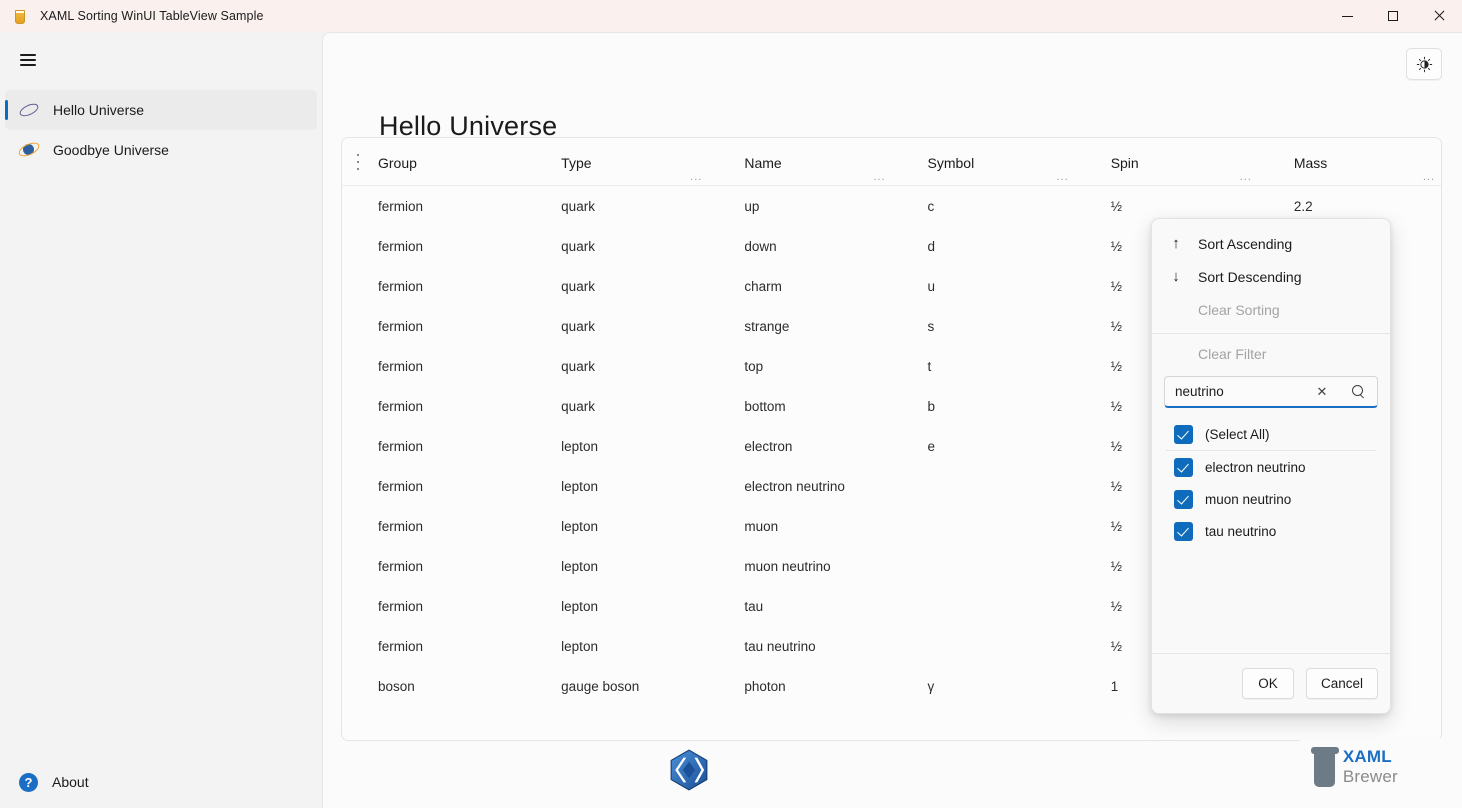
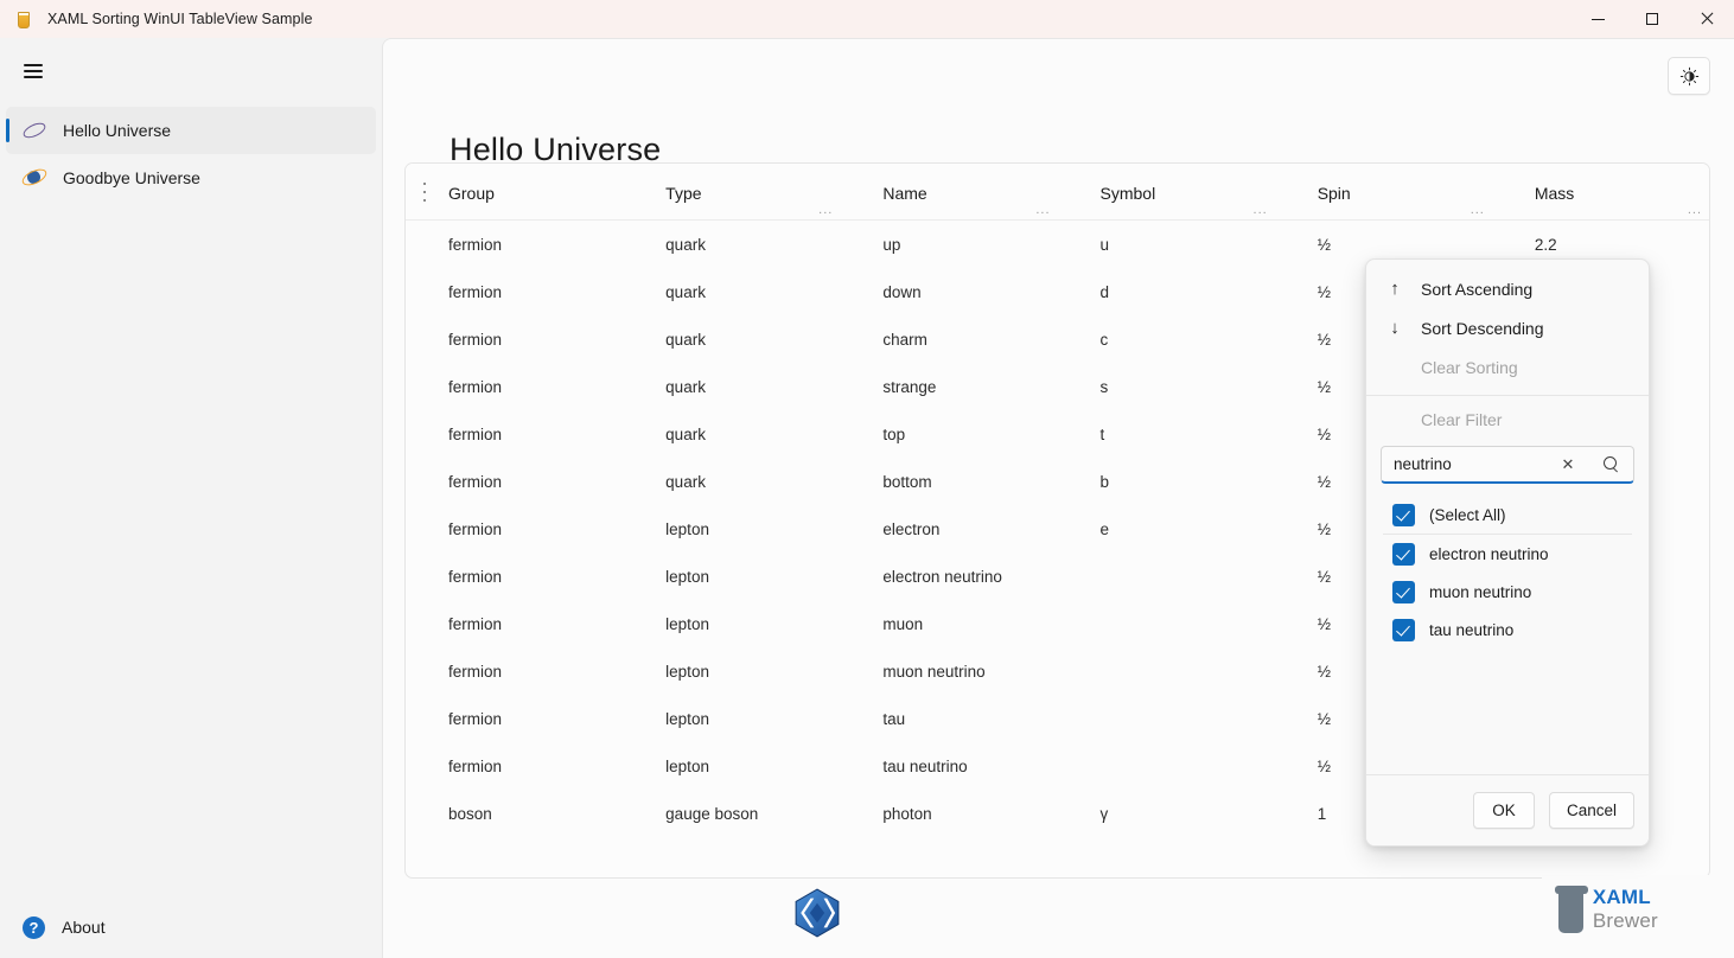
  XAML Sorting WinUI TableView Sample
  Hello Universe
  Goodbye Universe
  ?
  About
  Hello Universe
  Group
  Type
  ...
  Name
  ...
  Symbol
  ...
  Spin
  ...
  Mass
  ...
  fermion
  quark
  up
- c
+ u
  ½
  2.2
  fermion
  quark
  down
  d
  ½
  fermion
  quark
  charm
- u
+ c
  ½
  fermion
  quark
  strange
  s
  ½
  fermion
  quark
  top
  t
  ½
  fermion
  quark
  bottom
  b
  ½
  fermion
  lepton
  electron
  e
  ½
  fermion
  lepton
  electron neutrino
  ½
  fermion
  lepton
  muon
  ½
  fermion
  lepton
  muon neutrino
  ½
  fermion
  lepton
  tau
  ½
  fermion
  lepton
  tau neutrino
  ½
  boson
  gauge boson
  photon
  γ
  1
  XAML Brewer
  ↑
  Sort Ascending
  ↓
  Sort Descending
  Clear Sorting
  Clear Filter
  neutrino
  ✕
  (Select All)
  electron neutrino
  muon neutrino
  tau neutrino
  OK
  Cancel
